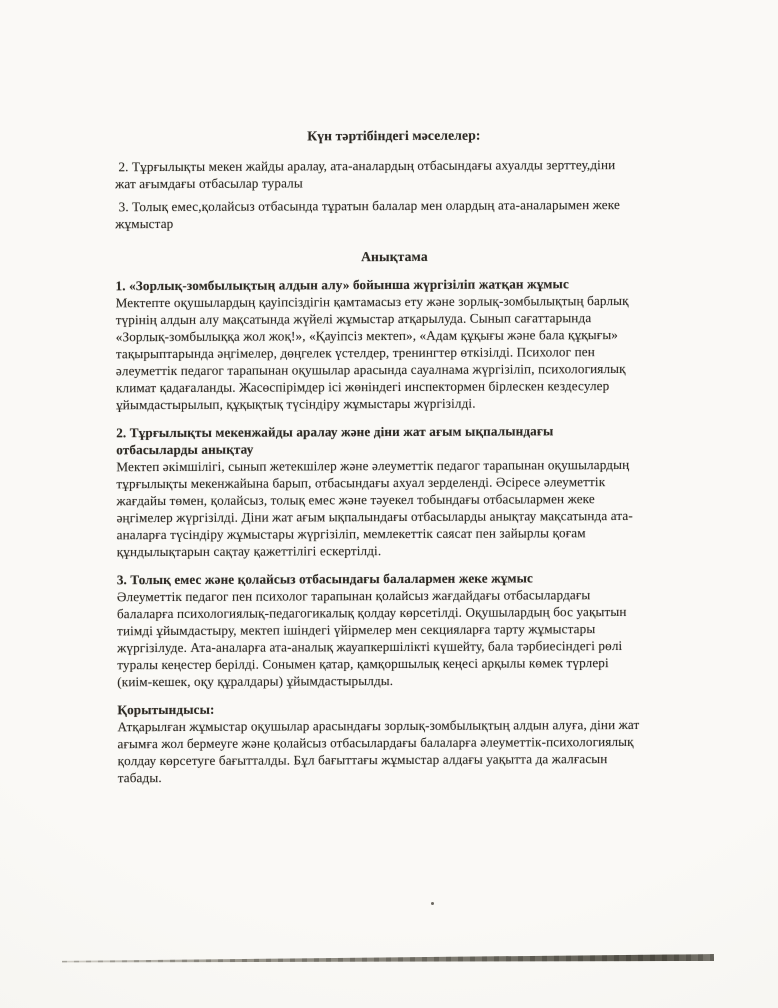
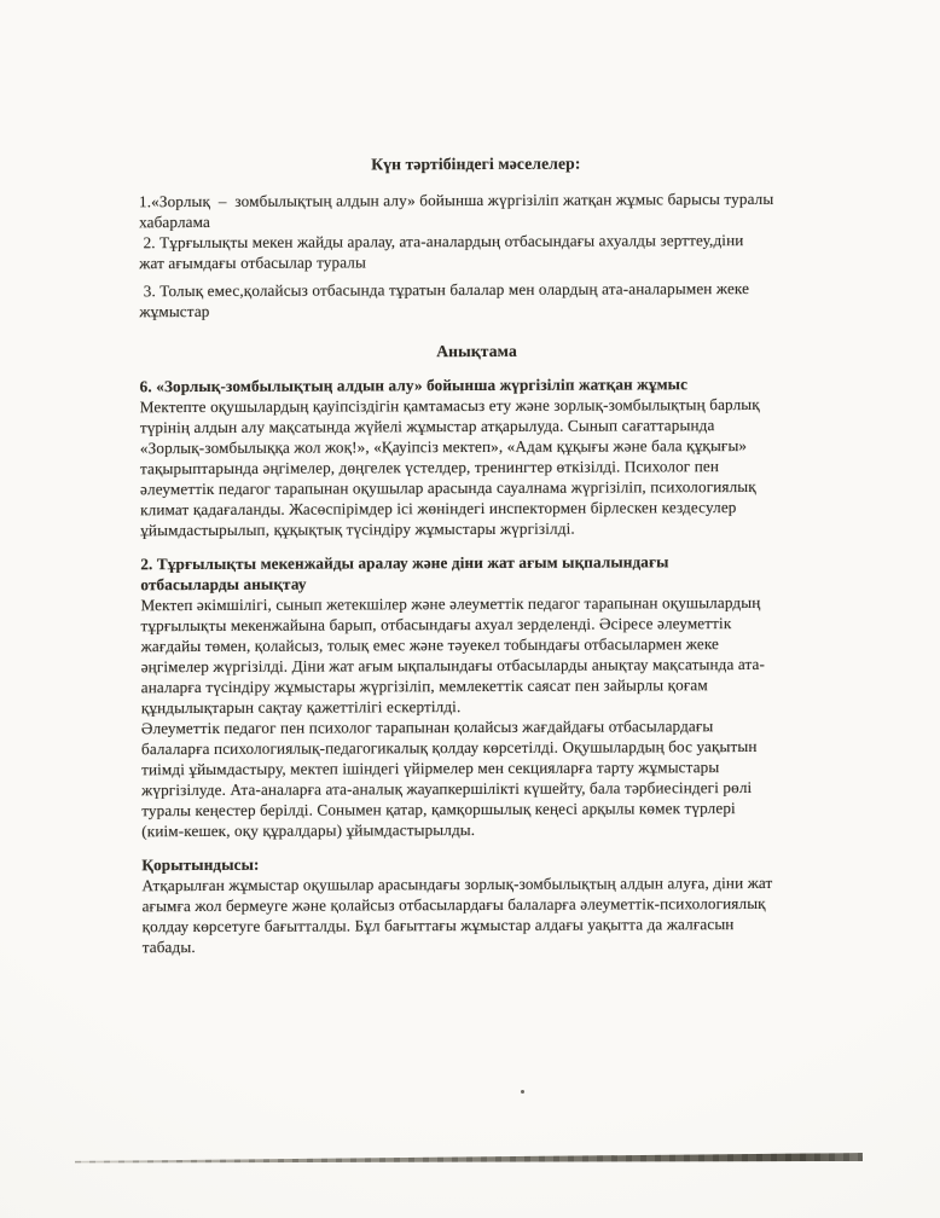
  Күн тәртібіндегі мәселелер:
+ 1.«Зорлық – зомбылықтың алдын алу» бойынша жүргізіліп жатқан жұмыс барысы туралы
+ хабарлама
  2. Тұрғылықты мекен жайды аралау, ата-аналардың отбасындағы ахуалды зерттеу,діни
  жат ағымдағы отбасылар туралы
  3. Толық емес,қолайсыз отбасында тұратын балалар мен олардың ата-аналарымен жеке
  жұмыстар
  Анықтама
- 1. «Зорлық-зомбылықтың алдын алу» бойынша жүргізіліп жатқан жұмыс
+ 6. «Зорлық-зомбылықтың алдын алу» бойынша жүргізіліп жатқан жұмыс
  Мектепте оқушылардың қауіпсіздігін қамтамасыз ету және зорлық-зомбылықтың барлық
  түрінің алдын алу мақсатында жүйелі жұмыстар атқарылуда. Сынып сағаттарында
  «Зорлық-зомбылыққа жол жоқ!», «Қауіпсіз мектеп», «Адам құқығы және бала құқығы»
  тақырыптарында әңгімелер, дөңгелек үстелдер, тренингтер өткізілді. Психолог пен
  әлеуметтік педагог тарапынан оқушылар арасында сауалнама жүргізіліп, психологиялық
  климат қадағаланды. Жасөспірімдер ісі жөніндегі инспектормен бірлескен кездесулер
  ұйымдастырылып, құқықтық түсіндіру жұмыстары жүргізілді.
  2. Тұрғылықты мекенжайды аралау және діни жат ағым ықпалындағы
  отбасыларды анықтау
  Мектеп әкімшілігі, сынып жетекшілер және әлеуметтік педагог тарапынан оқушылардың
  тұрғылықты мекенжайына барып, отбасындағы ахуал зерделенді. Әсіресе әлеуметтік
  жағдайы төмен, қолайсыз, толық емес және тәуекел тобындағы отбасылармен жеке
  әңгімелер жүргізілді. Діни жат ағым ықпалындағы отбасыларды анықтау мақсатында ата-
  аналарға түсіндіру жұмыстары жүргізіліп, мемлекеттік саясат пен зайырлы қоғам
  құндылықтарын сақтау қажеттілігі ескертілді.
- 3. Толық емес және қолайсыз отбасындағы балалармен жеке жұмыс
  Әлеуметтік педагог пен психолог тарапынан қолайсыз жағдайдағы отбасылардағы
  балаларға психологиялық-педагогикалық қолдау көрсетілді. Оқушылардың бос уақытын
  тиімді ұйымдастыру, мектеп ішіндегі үйірмелер мен секцияларға тарту жұмыстары
  жүргізілуде. Ата-аналарға ата-аналық жауапкершілікті күшейту, бала тәрбиесіндегі рөлі
  туралы кеңестер берілді. Сонымен қатар, қамқоршылық кеңесі арқылы көмек түрлері
  (киім-кешек, оқу құралдары) ұйымдастырылды.
  Қорытындысы:
  Атқарылған жұмыстар оқушылар арасындағы зорлық-зомбылықтың алдын алуға, діни жат
  ағымға жол бермеуге және қолайсыз отбасылардағы балаларға әлеуметтік-психологиялық
  қолдау көрсетуге бағытталды. Бұл бағыттағы жұмыстар алдағы уақытта да жалғасын
  табады.
